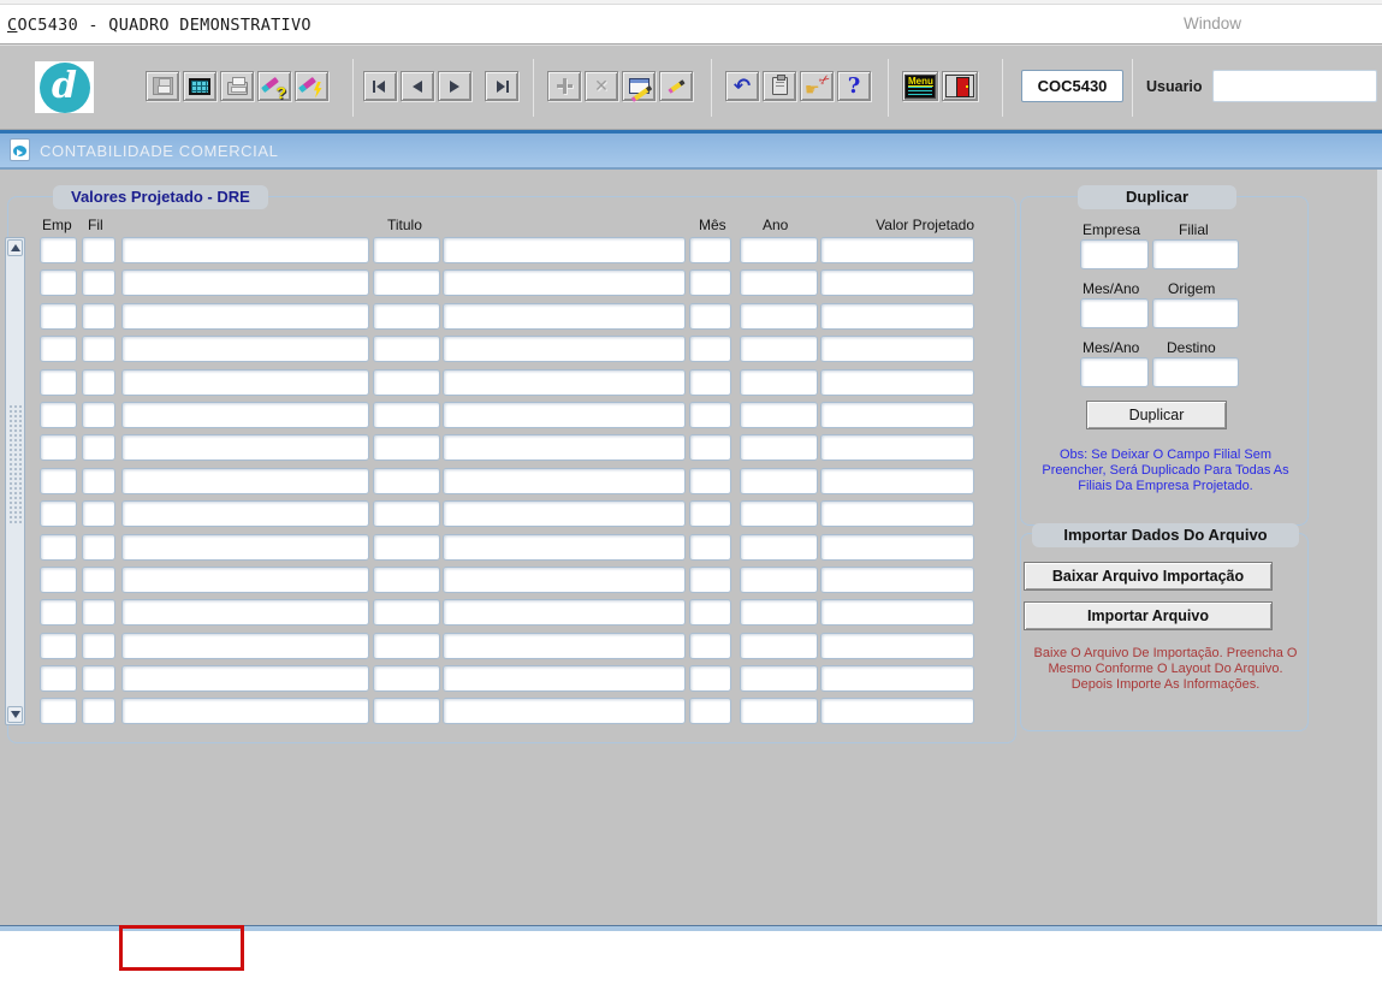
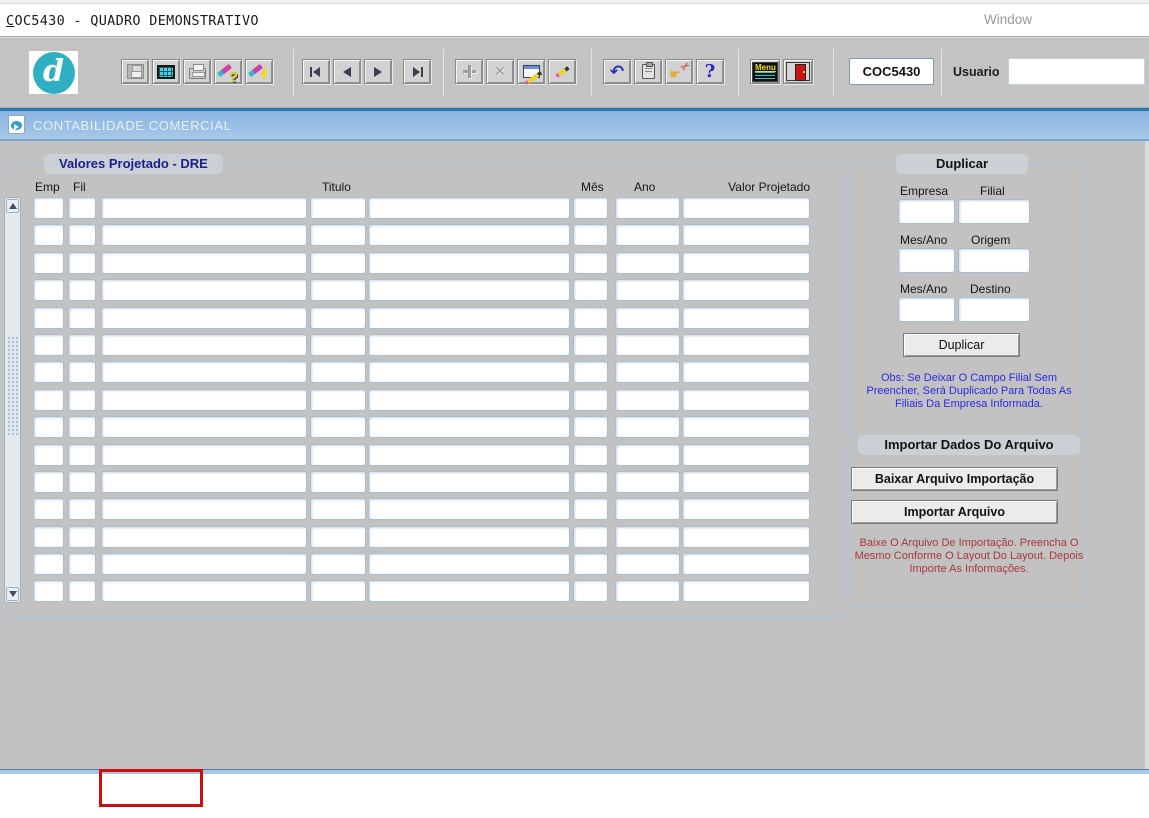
  COC5430 - QUADRO DEMONSTRATIVO
  Window
  d
  COC5430
  Usuario
  CONTABILIDADE COMERCIAL
  Valores Projetado - DRE
  Emp
  Fil
  Titulo
  Mês
  Ano
  Valor Projetado
  Duplicar
  Empresa
  Filial
  Mes/Ano
  Origem
  Mes/Ano
  Destino
  Duplicar
- Obs: Se Deixar O Campo Filial Sem Preencher, Será Duplicado Para Todas As Filiais Da Empresa Projetado.
+ Obs: Se Deixar O Campo Filial Sem Preencher, Será Duplicado Para Todas As Filiais Da Empresa Informada.
  Importar Dados Do Arquivo
  Baixar Arquivo Importação
  Importar Arquivo
- Baixe O Arquivo De Importação. Preencha O Mesmo Conforme O Layout Do Arquivo. Depois Importe As Informações.
+ Baixe O Arquivo De Importação. Preencha O Mesmo Conforme O Layout Do Layout. Depois Importe As Informações.
